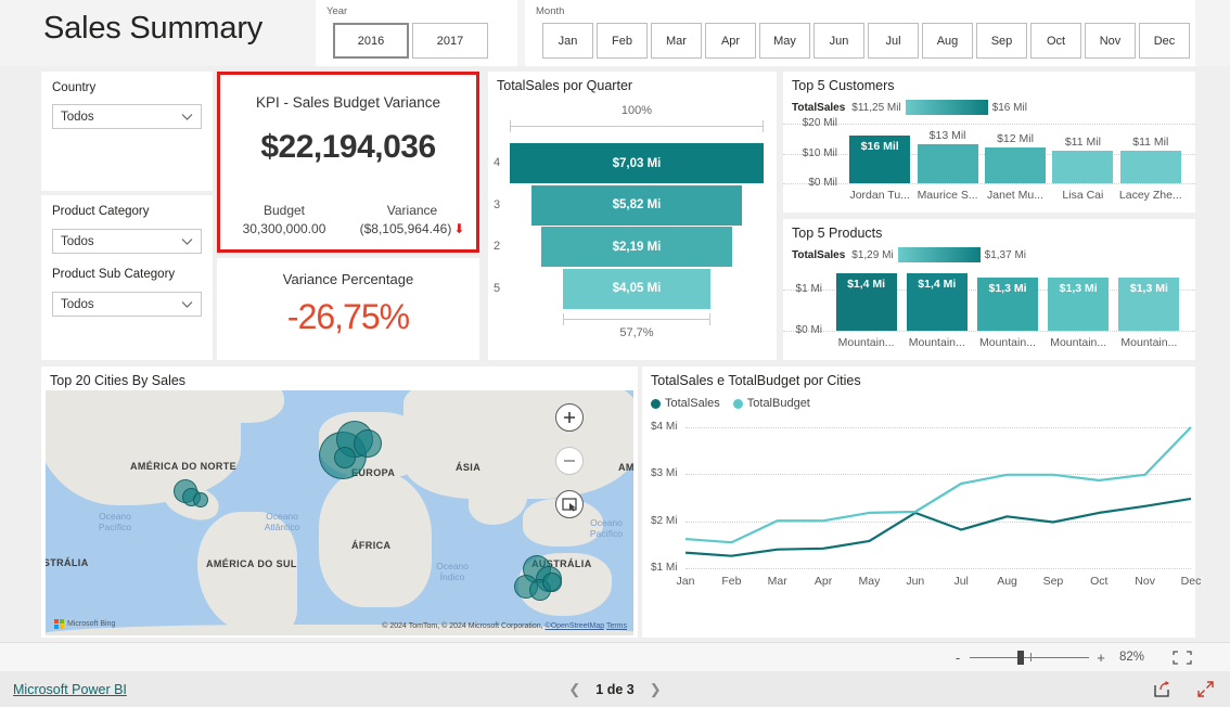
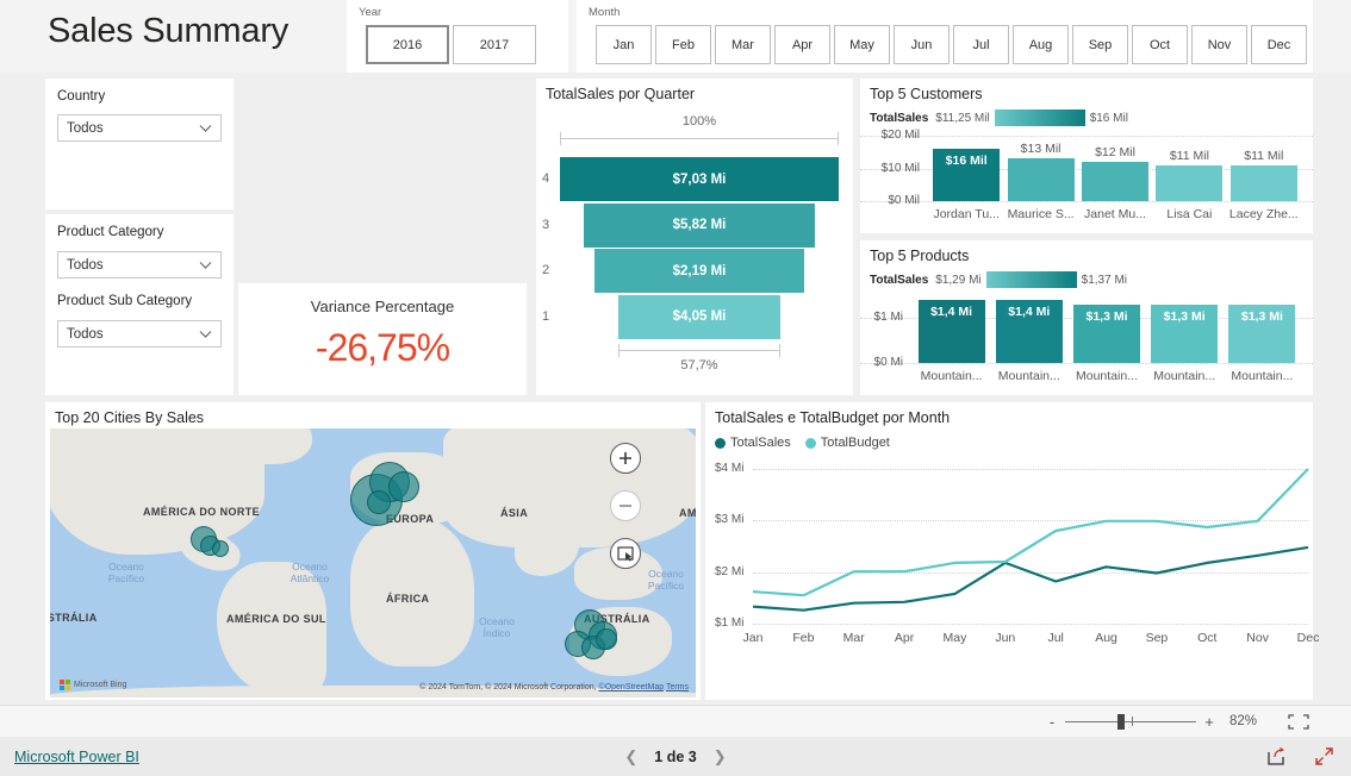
  Sales Summary
  Year
  2016
  2017
  Month
  Jan
  Feb
  Mar
  Apr
  May
  Jun
  Jul
  Aug
  Sep
  Oct
  Nov
  Dec
  Country
  Todos
  Product Category
  Todos
  Product Sub Category
  Todos
- KPI - Sales Budget Variance
- $22,194,036
- Budget
- 30,300,000.00
- Variance
- ($8,105,964.46) ⬇
  Variance Percentage
  -26,75%
  TotalSales por Quarter
  100%
  4
  $7,03 Mi
  3
  $5,82 Mi
  2
  $2,19 Mi
- 5
+ 1
  $4,05 Mi
  57,7%
  Top 5 Customers
  TotalSales
  $11,25 Mil
  $16 Mil
  $20 Mil
  $10 Mil
  $0 Mil
  $16 Mil
  Jordan Tu...
  $13 Mil
  Maurice S...
  $12 Mil
  Janet Mu...
  $11 Mil
  Lisa Cai
  $11 Mil
  Lacey Zhe...
  Top 5 Products
  TotalSales
  $1,29 Mi
  $1,37 Mi
  $1 Mi
  $0 Mi
  $1,4 Mi
  Mountain...
  $1,4 Mi
  Mountain...
  $1,3 Mi
  Mountain...
  $1,3 Mi
  Mountain...
  $1,3 Mi
  Mountain...
  Top 20 Cities By Sales
  Oceano
  Pacífico
  Oceano
  Atlântico
  Oceano
  Pacífico
  Oceano
  Índico
  AMÉRICA DO NORTE
  EUROPA
  ÁSIA
  ÁFRICA
  AMÉRICA DO SUL
  AUSTRÁLIA
  STRÁLIA
  AM
- TotalSales e TotalBudget por Cities
+ TotalSales e TotalBudget por Month
  TotalSales
  TotalBudget
  $4 Mi
  $3 Mi
  $2 Mi
  $1 Mi
  Jan
  Feb
  Mar
  Apr
  May
  Jun
  Jul
  Aug
  Sep
  Oct
  Nov
  Dec
  -
  +
  82%
  Microsoft Power BI
  ❮
  1 de 3
  ❯
